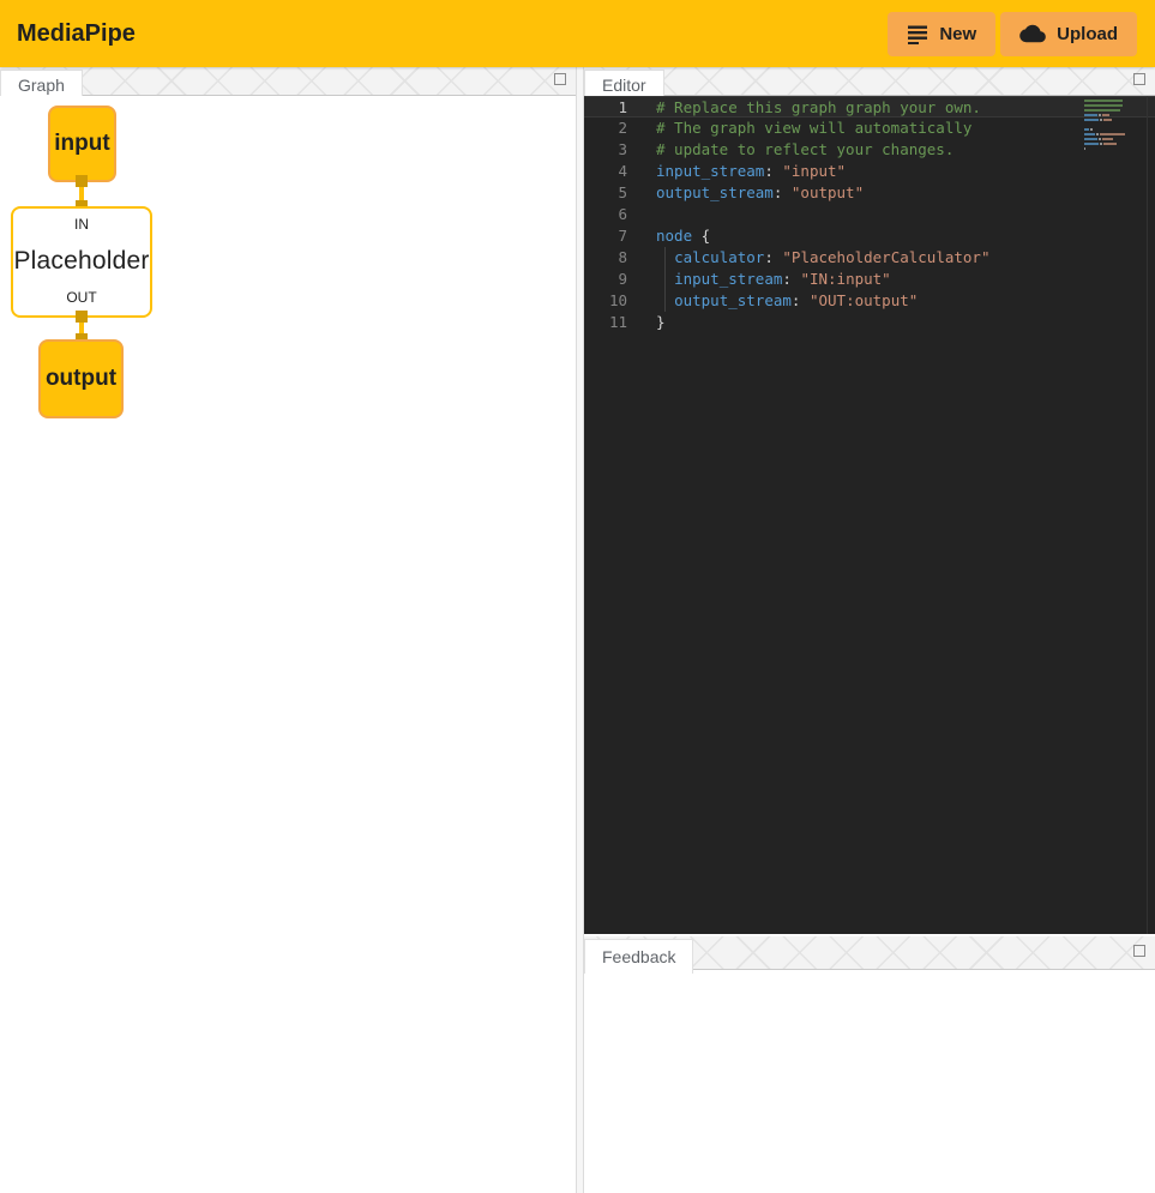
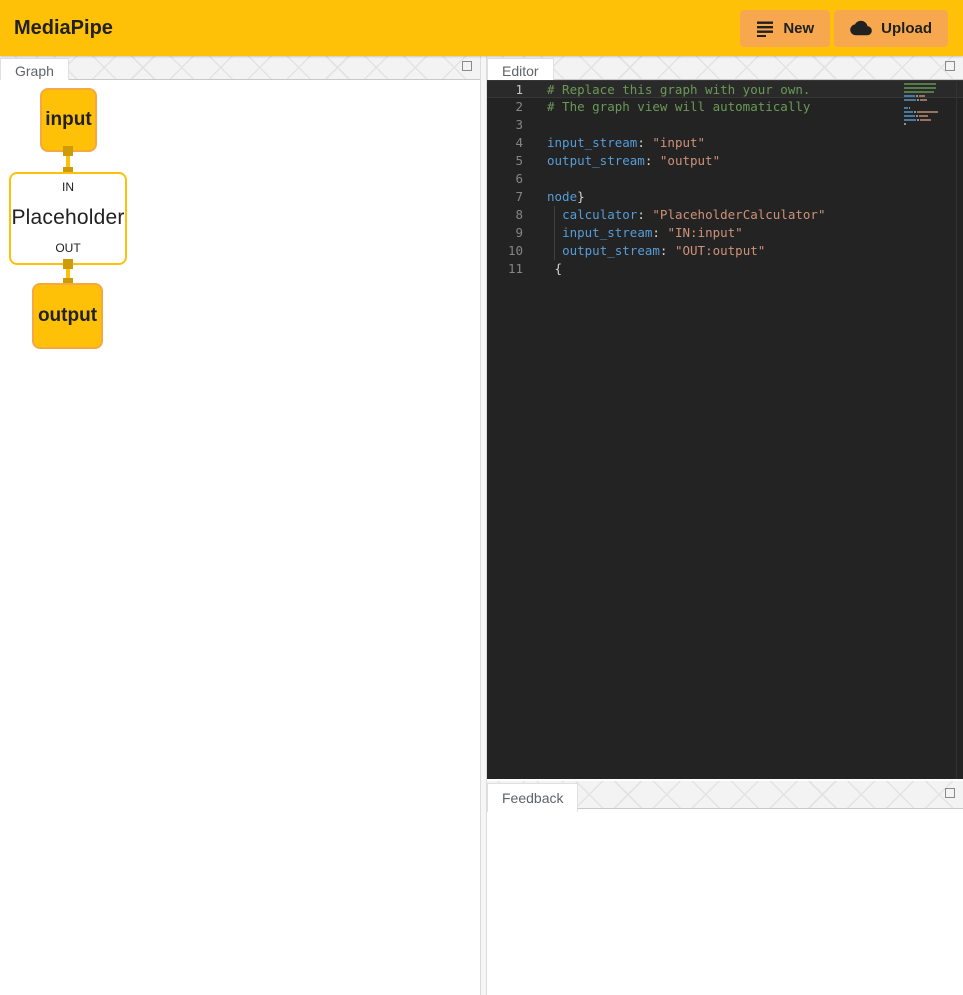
  MediaPipe
  New
  Upload
  Graph
  input
  IN
  Placeholder
  OUT
  output
  Editor
  1
- # Replace this graph graph your own.
+ # Replace this graph with your own.
  2
  # The graph view will automatically
  3
- # update to reflect your changes.
  4
  input_stream: "input"
  5
  output_stream: "output"
  6
  7
- node {
+ node}
  8
  calculator: "PlaceholderCalculator"
  9
  input_stream: "IN:input"
  10
  output_stream: "OUT:output"
  11
- }
+ {
  Feedback
